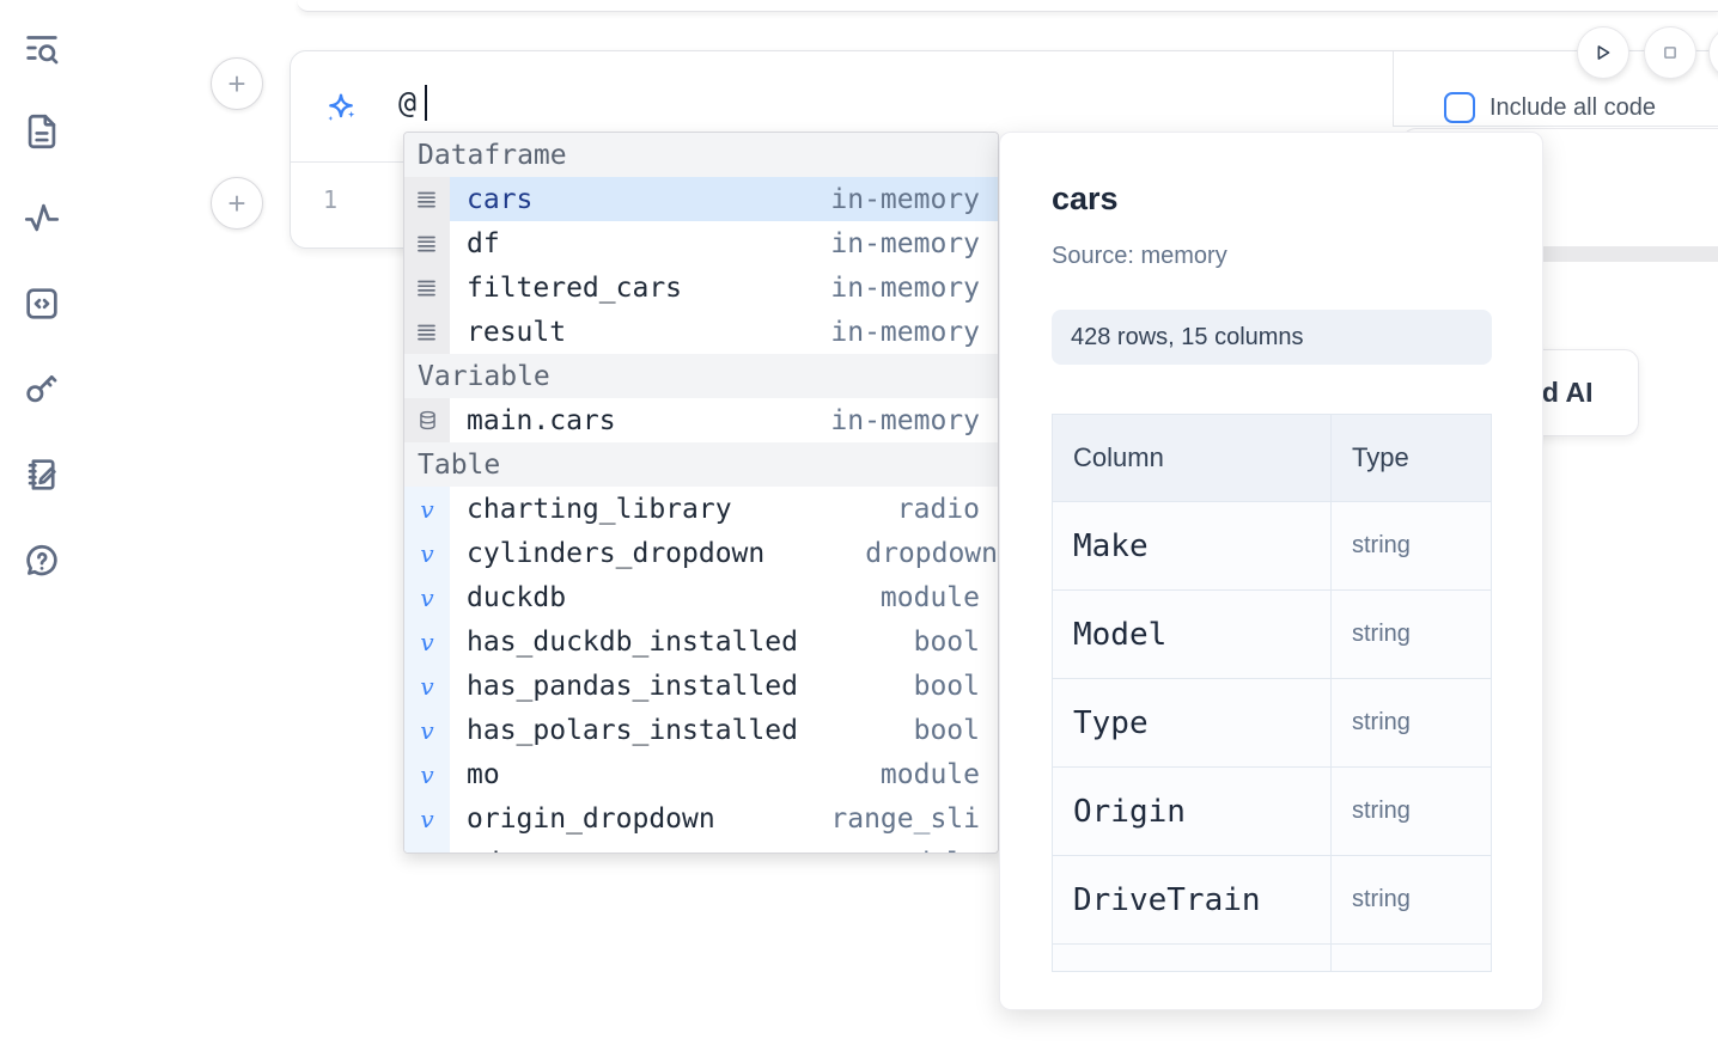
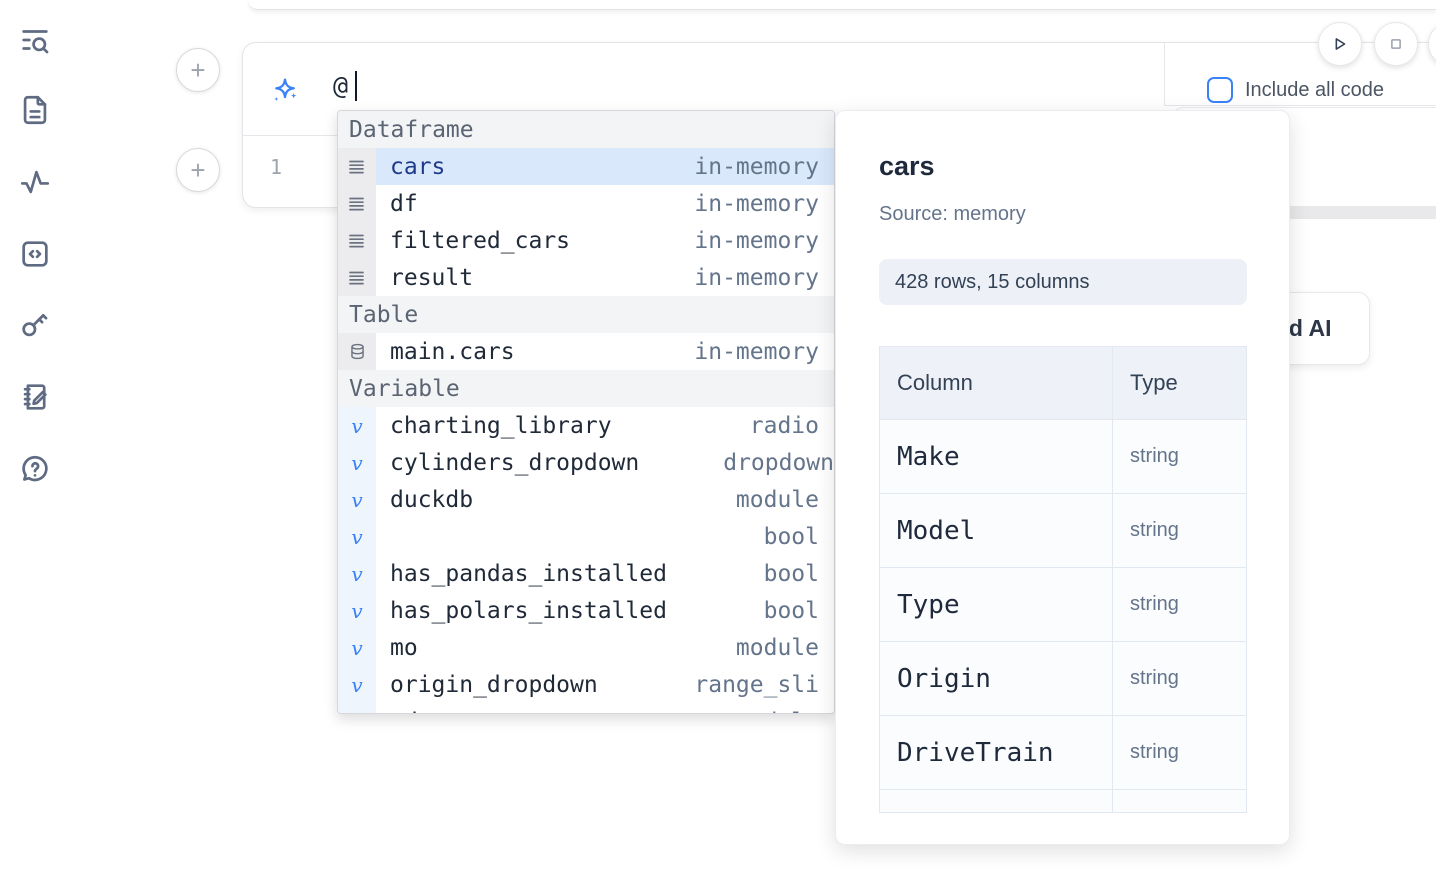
  +
  +
  @
  Include all code
  1
  d AI
  Dataframe
  cars
  in-memory
  df
  in-memory
  filtered_cars
  in-memory
  result
  in-memory
- Variable
+ Table
  main.cars
  in-memory
- Table
+ Variable
  v
  charting_library
  radio
  v
  cylinders_dropdown
  dropdown
  v
  duckdb
  module
  v
- has_duckdb_installed
  bool
  v
  has_pandas_installed
  bool
  v
  has_polars_installed
  bool
  v
  mo
  module
  v
  origin_dropdown
  range_sli
  cars
  Source: memory
  428 rows, 15 columns
  Column
  Type
  Make
  string
  Model
  string
  Type
  string
  Origin
  string
  DriveTrain
  string
